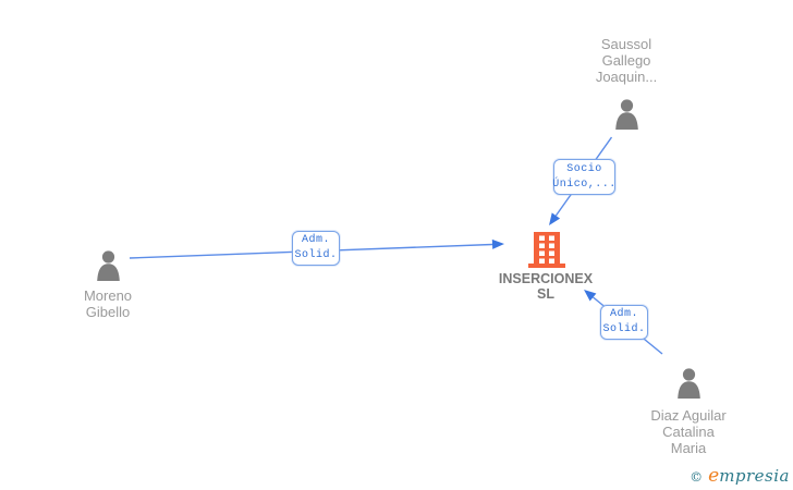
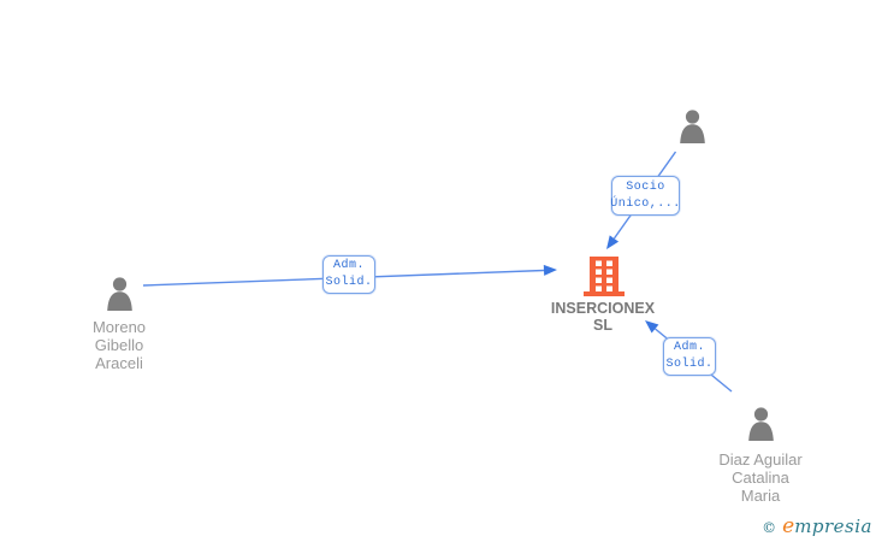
- Saussol
- Gallego
- Joaquin...
  Moreno
  Gibello
+ Araceli
  Diaz Aguilar
  Catalina
  Maria
  INSERCIONEX
  SL
  Adm.
  Solid.
  Socio
  Único,...
  Adm.
  Solid.
  ©
  e
  mpresia
